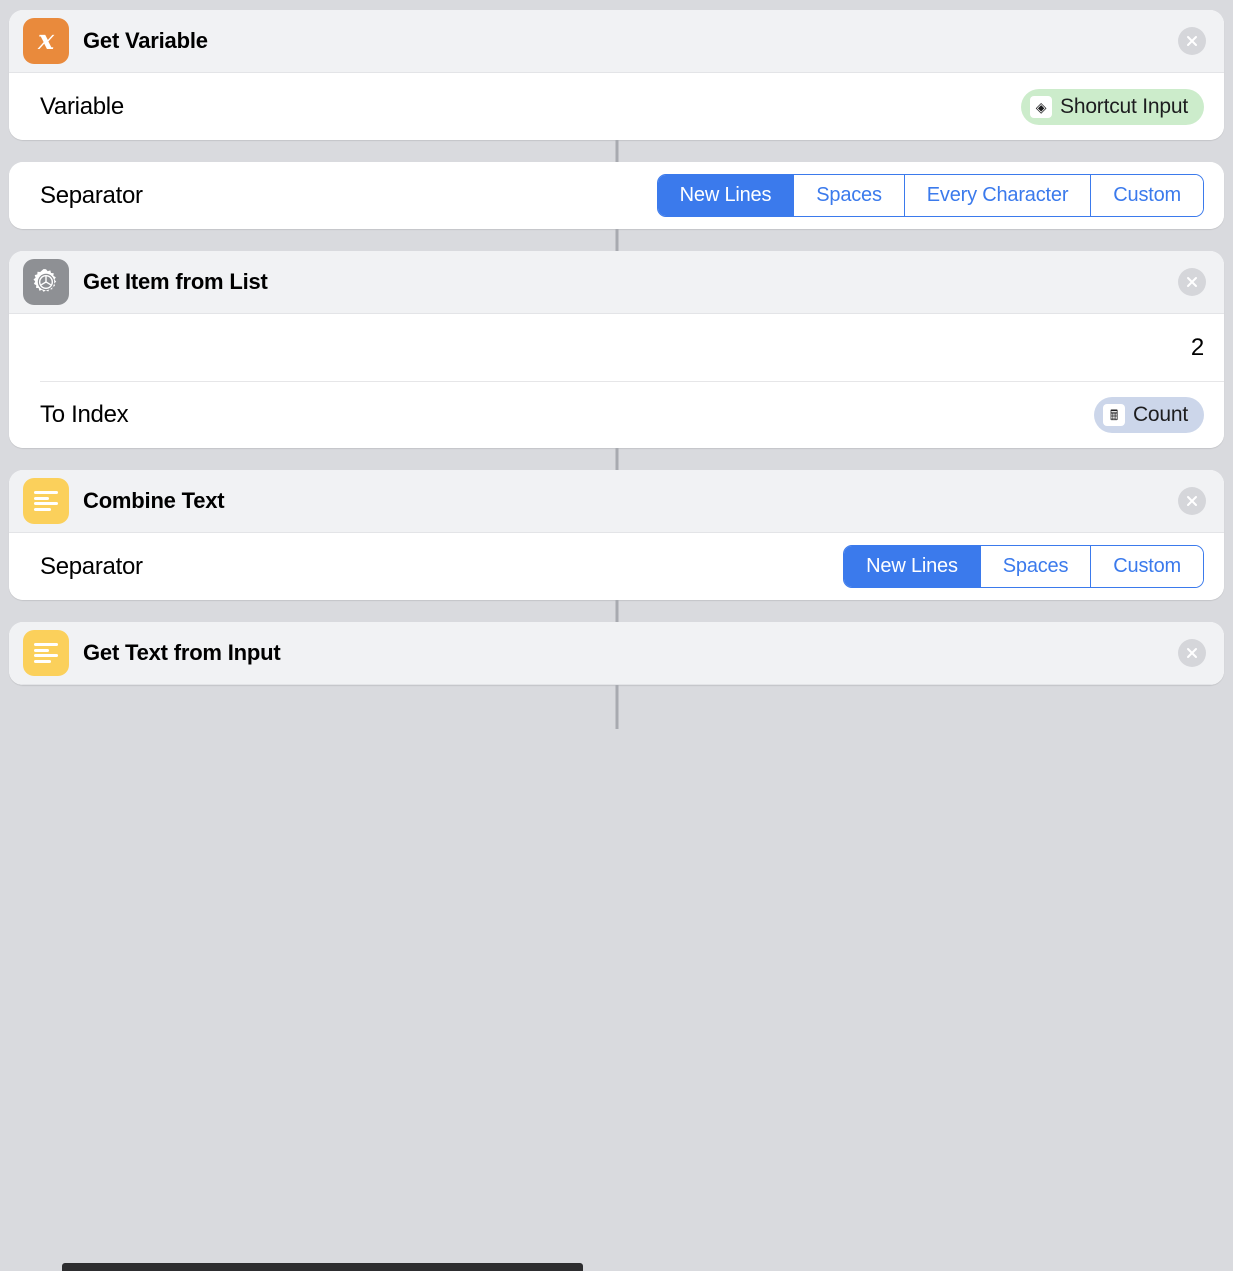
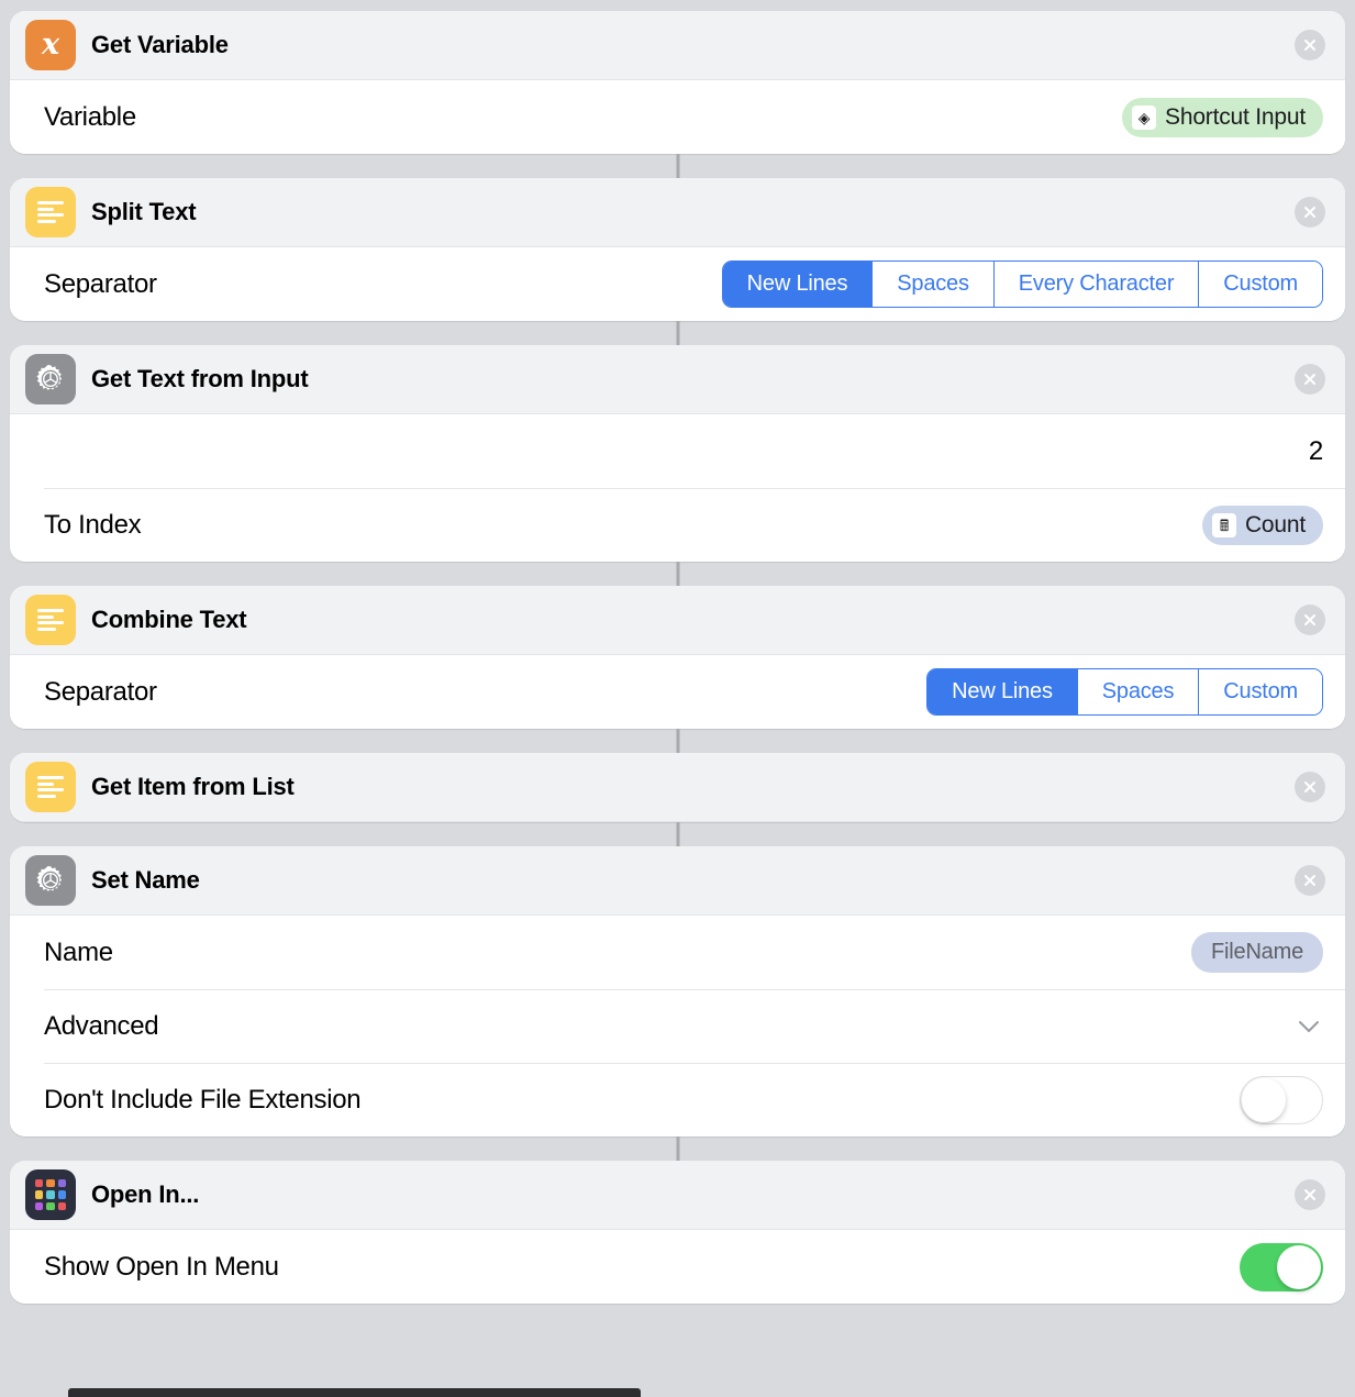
  x
  Get Variable
  Variable
  ◈
  Shortcut Input
+ Split Text
  Separator
  New Lines
  Spaces
  Every Character
  Custom
- Get Item from List
+ Get Text from Input
  2
  To Index
  🖩
  Count
  Combine Text
  Separator
  New Lines
  Spaces
  Custom
- Get Text from Input
+ Get Item from List
+ Set Name
+ Name
+ FileName
+ Advanced
+ Don't Include File Extension
+ Open In...
+ Show Open In Menu
